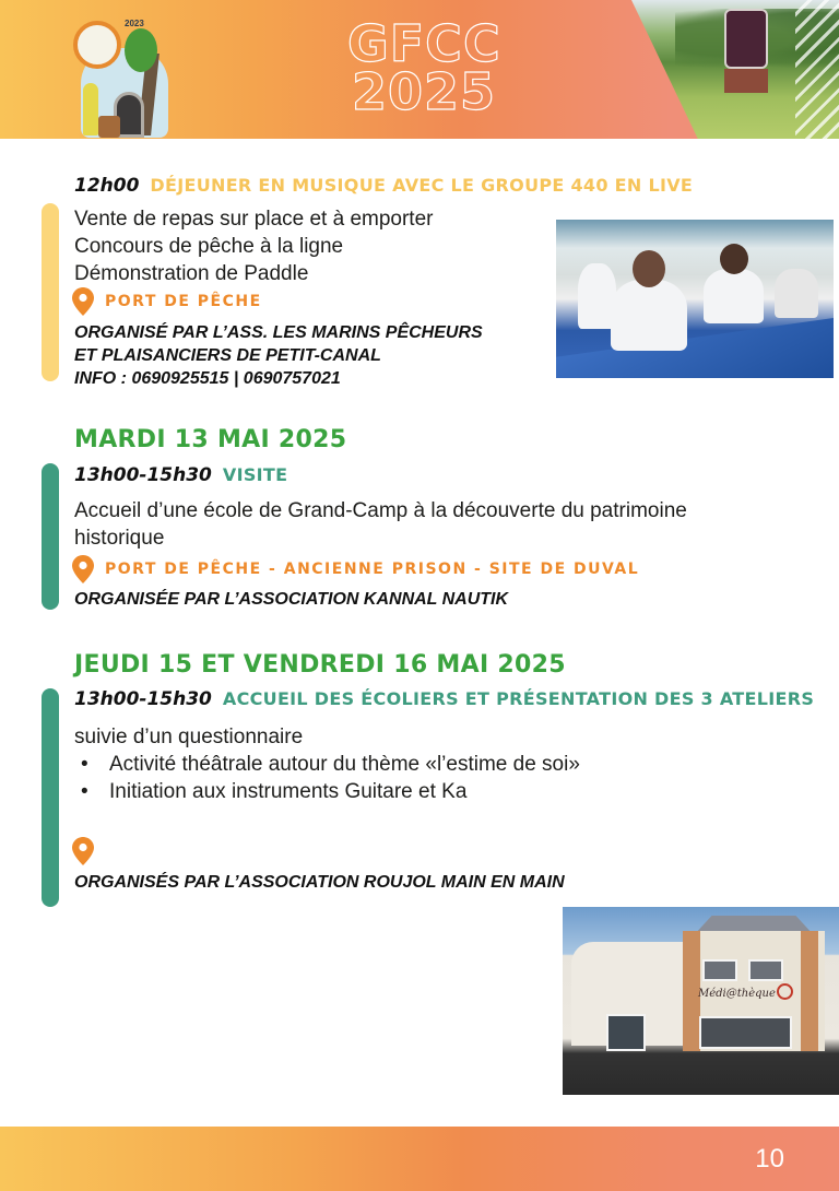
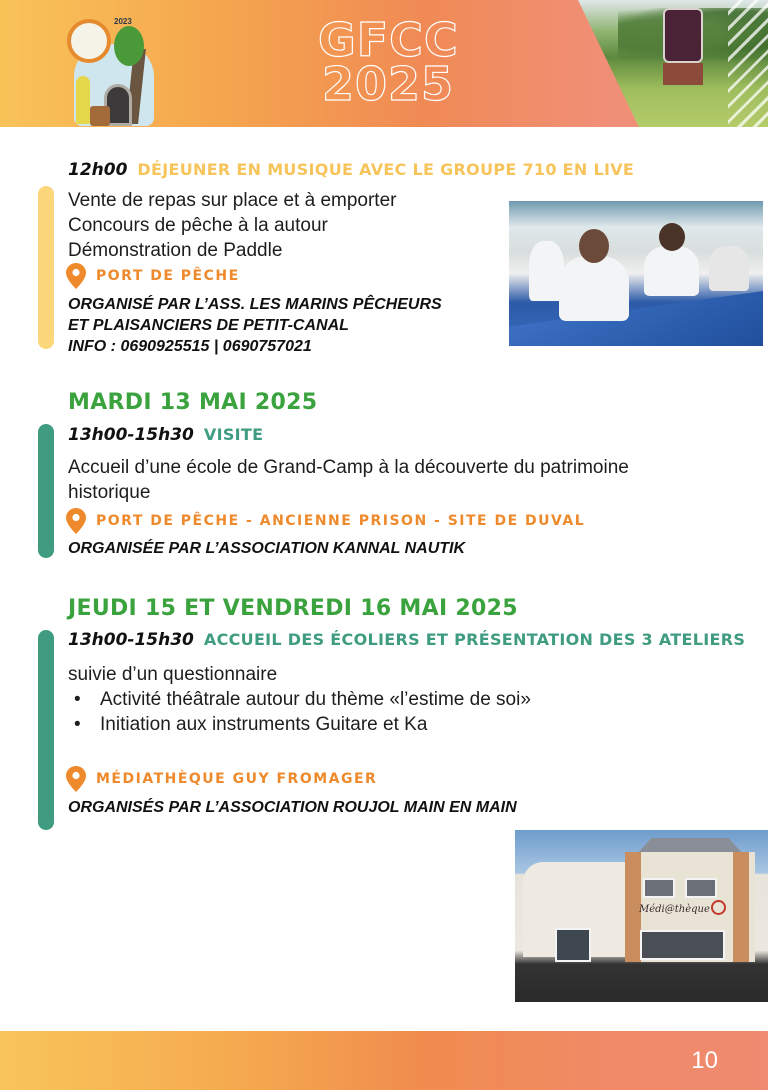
  2023
  GFCC
  2025
  12h00
- DÉJEUNER EN MUSIQUE AVEC LE GROUPE 440 EN LIVE
+ DÉJEUNER EN MUSIQUE AVEC LE GROUPE 710 EN LIVE
  Vente de repas sur place et à emporter
- Concours de pêche à la ligne
+ Concours de pêche à la autour
  Démonstration de Paddle
  PORT DE PÊCHE
  ORGANISÉ PAR L’ASS. LES MARINS PÊCHEURS
  ET PLAISANCIERS DE PETIT-CANAL
  INFO : 0690925515 | 0690757021
  MARDI 13 MAI 2025
  13h00-15h30
  VISITE
  Accueil d’une école de Grand-Camp à la découverte du patrimoine
  historique
  PORT DE PÊCHE - ANCIENNE PRISON - SITE DE DUVAL
  ORGANISÉE PAR L’ASSOCIATION KANNAL NAUTIK
  JEUDI 15 ET VENDREDI 16 MAI 2025
  13h00-15h30
  ACCUEIL DES ÉCOLIERS ET PRÉSENTATION DES 3 ATELIERS
  suivie d’un questionnaire
  • Activité théâtrale autour du thème «l’estime de soi»
  • Initiation aux instruments Guitare et Ka
+ MÉDIATHÈQUE GUY FROMAGER
  ORGANISÉS PAR L’ASSOCIATION ROUJOL MAIN EN MAIN
  Médi@thèque
  10
